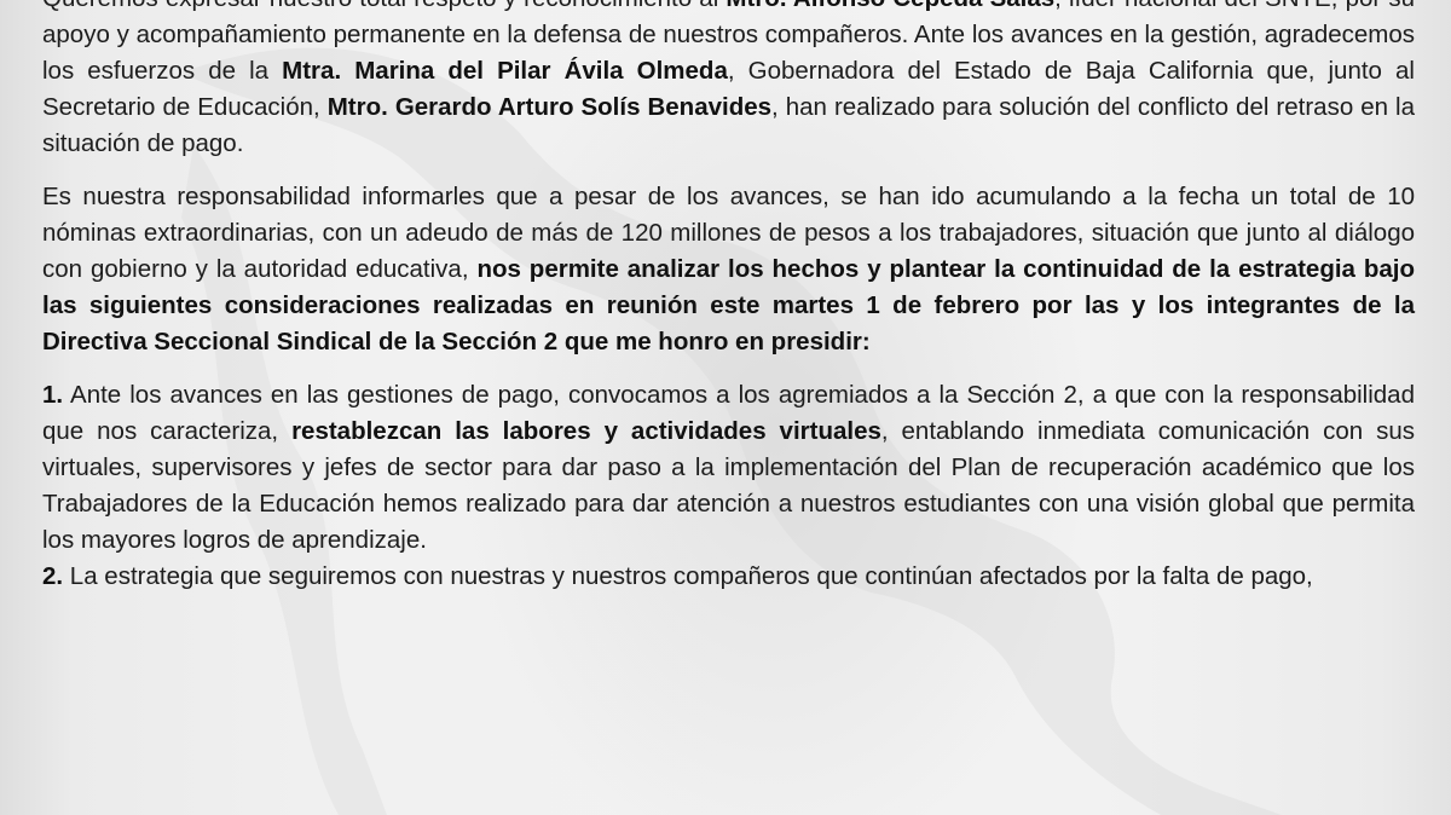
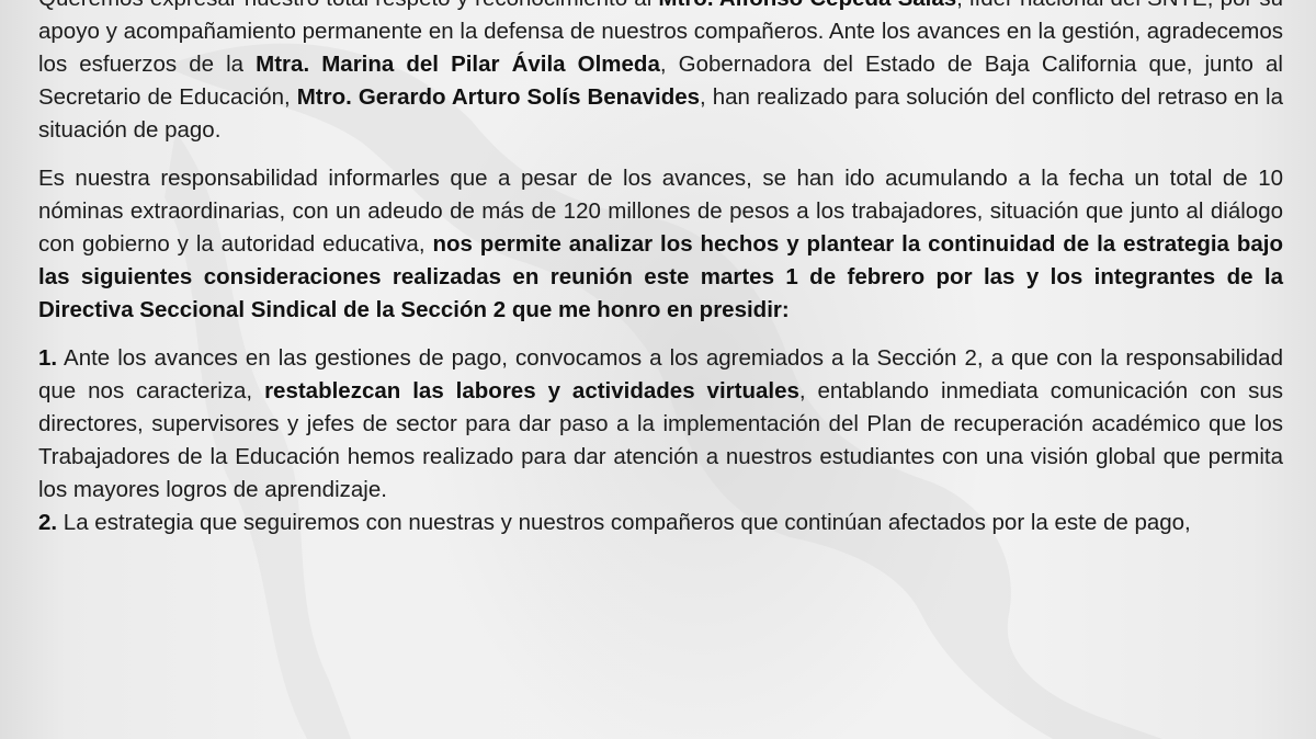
  apoyo y acompañamiento permanente en la defensa de nuestros compañeros. Ante los avances en la gestión, agradecemos los esfuerzos de la Mtra. Marina del Pilar Ávila Olmeda, Gobernadora del Estado de Baja California que, junto al Secretario de Educación, Mtro. Gerardo Arturo Solís Benavides, han realizado para solución del conflicto del retraso en la situación de pago.
  Es nuestra responsabilidad informarles que a pesar de los avances, se han ido acumulando a la fecha un total de 10 nóminas extraordinarias, con un adeudo de más de 120 millones de pesos a los trabajadores, situación que junto al diálogo con gobierno y la autoridad educativa, nos permite analizar los hechos y plantear la continuidad de la estrategia bajo las siguientes consideraciones realizadas en reunión este martes 1 de febrero por las y los integrantes de la Directiva Seccional Sindical de la Sección 2 que me honro en presidir:
- 1. Ante los avances en las gestiones de pago, convocamos a los agremiados a la Sección 2, a que con la responsabilidad que nos caracteriza, restablezcan las labores y actividades virtuales, entablando inmediata comunicación con sus virtuales, supervisores y jefes de sector para dar paso a la implementación del Plan de recuperación académico que los Trabajadores de la Educación hemos realizado para dar atención a nuestros estudiantes con una visión global que permita los mayores logros de aprendizaje.
+ 1. Ante los avances en las gestiones de pago, convocamos a los agremiados a la Sección 2, a que con la responsabilidad que nos caracteriza, restablezcan las labores y actividades virtuales, entablando inmediata comunicación con sus directores, supervisores y jefes de sector para dar paso a la implementación del Plan de recuperación académico que los Trabajadores de la Educación hemos realizado para dar atención a nuestros estudiantes con una visión global que permita los mayores logros de aprendizaje.
- 2. La estrategia que seguiremos con nuestras y nuestros compañeros que continúan afectados por la falta de pago,
+ 2. La estrategia que seguiremos con nuestras y nuestros compañeros que continúan afectados por la este de pago,
